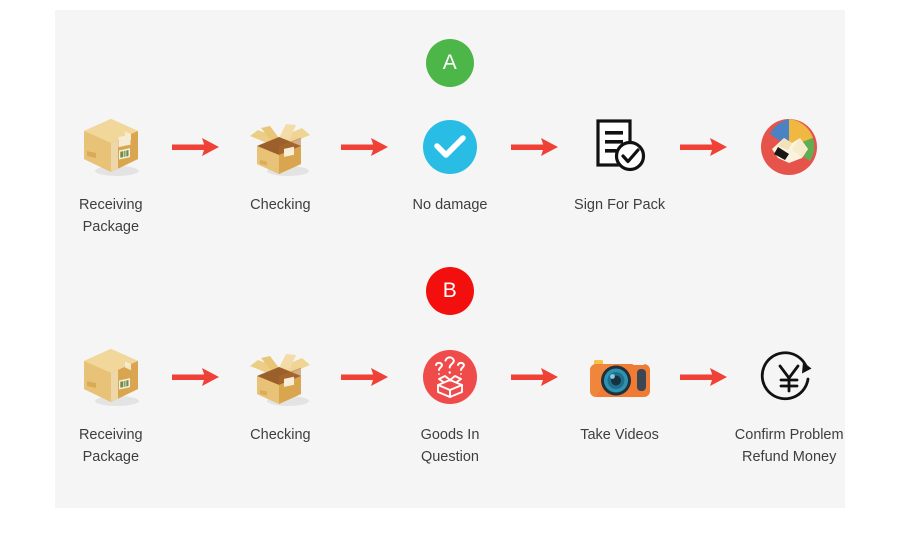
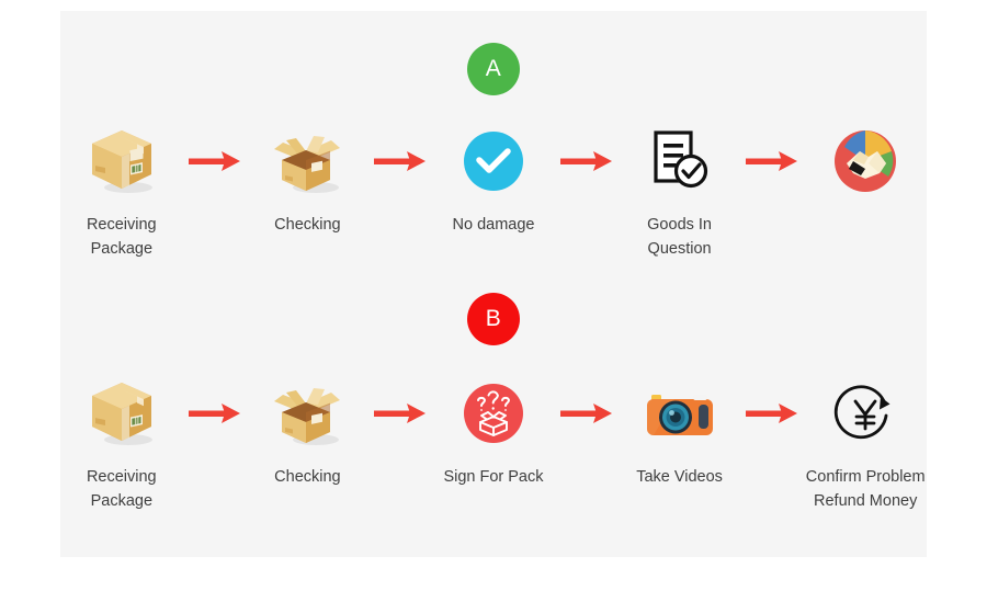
  A
  B
  Receiving Package
  Checking
  No damage
- Sign For Pack
+ Goods In Question
  Receiving Package
  Checking
- Goods In Question
+ Sign For Pack
  Take Videos
  Confirm Problem
  Refund Money
